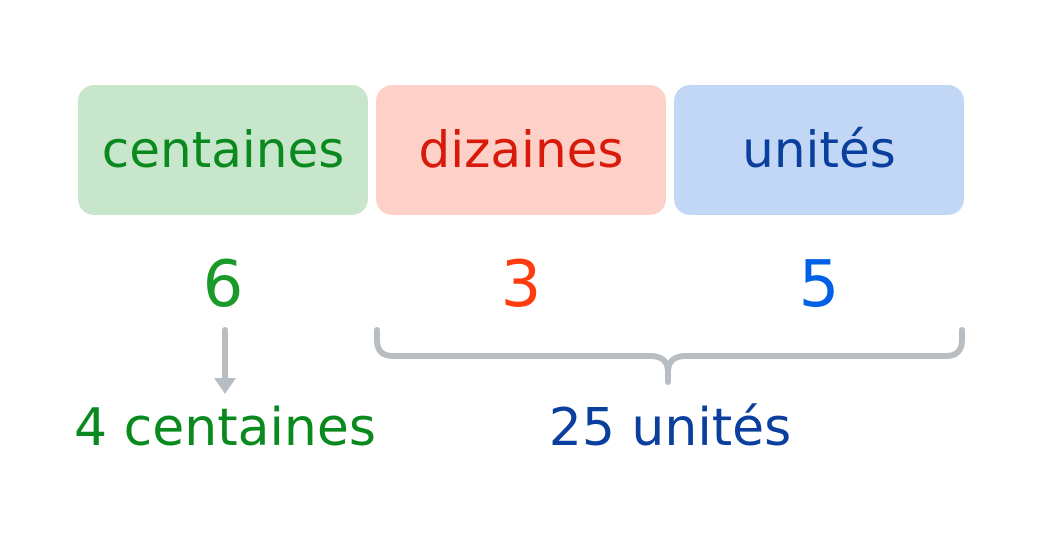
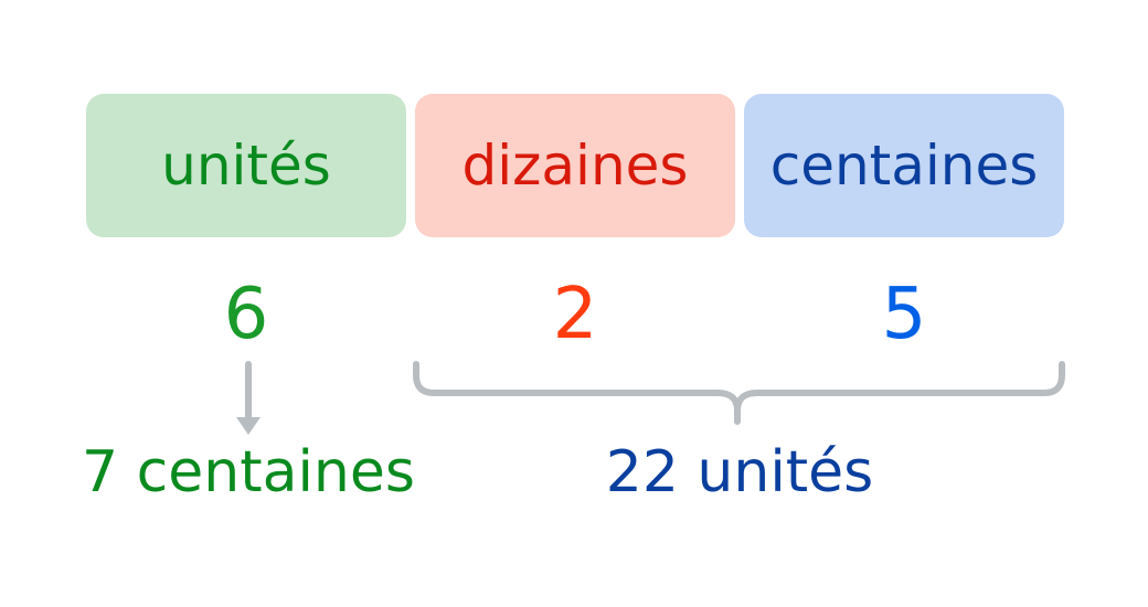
- centaines
+ unités
  dizaines
- unités
+ centaines
  6
- 3
+ 2
  5
- 4 centaines
+ 7 centaines
- 25 unités
+ 22 unités
